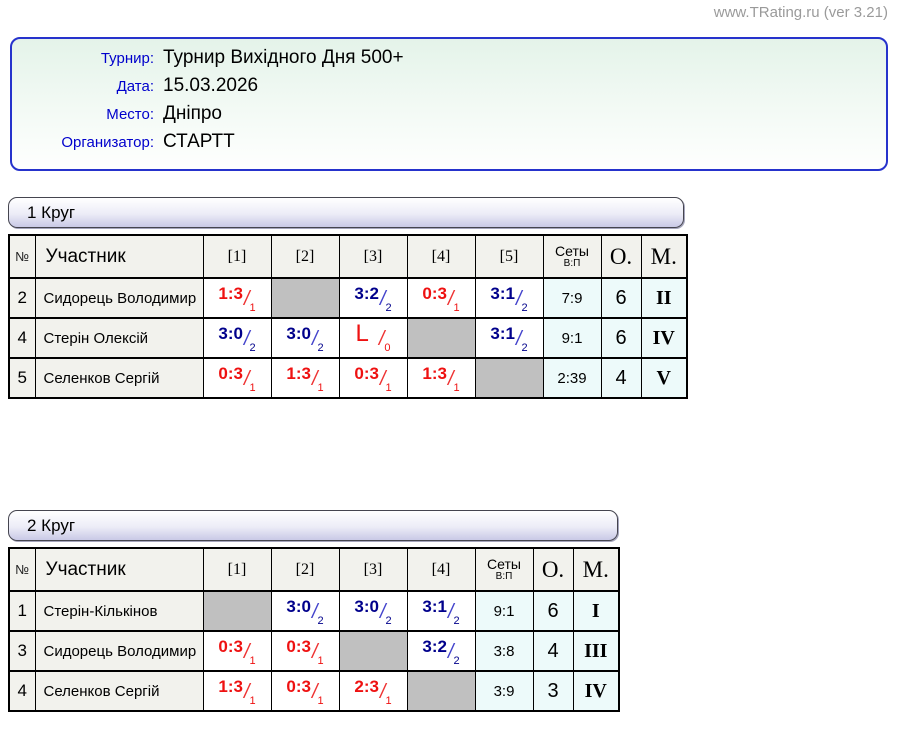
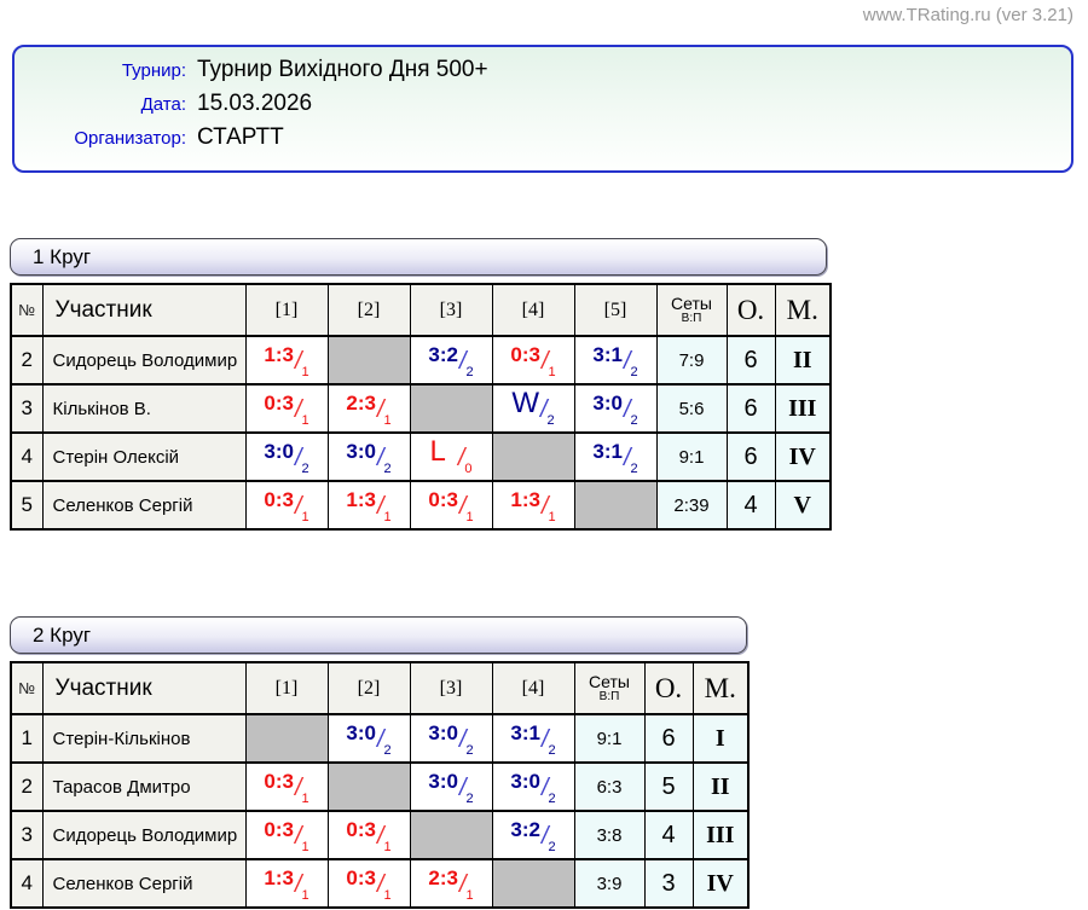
  www.TRating.ru (ver 3.21)
  Турнир:
  Турнир Вихідного Дня 500+
  Дата:
  15.03.2026
- Место:
- Дніпро
  Организатор:
  СТАРТТ
  1 Круг
  2 Круг
  №	Участник	[1]	[2]	[3]	[4]	[5]	СетыВ:П	О.	М.
  2	Сидорець Володимир	1:3/1		3:2/2	0:3/1	3:1/2	7:9	6	II
+ 3	Кількінов В.	0:3/1	2:3/1		W/2	3:0/2	5:6	6	III
  4	Стерін Олексій	3:0/2	3:0/2	L /0		3:1/2	9:1	6	IV
  5	Селенков Сергій	0:3/1	1:3/1	0:3/1	1:3/1		2:39	4	V
  №	Участник	[1]	[2]	[3]	[4]	СетыВ:П	О.	М.
  1	Стерін-Кількінов		3:0/2	3:0/2	3:1/2	9:1	6	I
+ 2	Тарасов Дмитро	0:3/1		3:0/2	3:0/2	6:3	5	II
  3	Сидорець Володимир	0:3/1	0:3/1		3:2/2	3:8	4	III
  4	Селенков Сергій	1:3/1	0:3/1	2:3/1		3:9	3	IV
